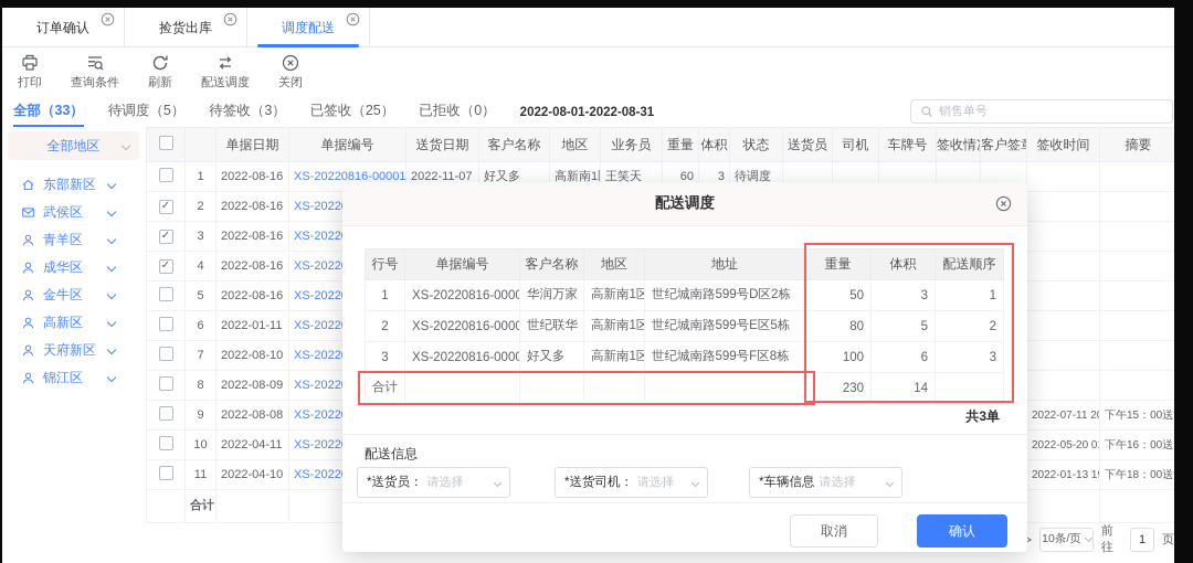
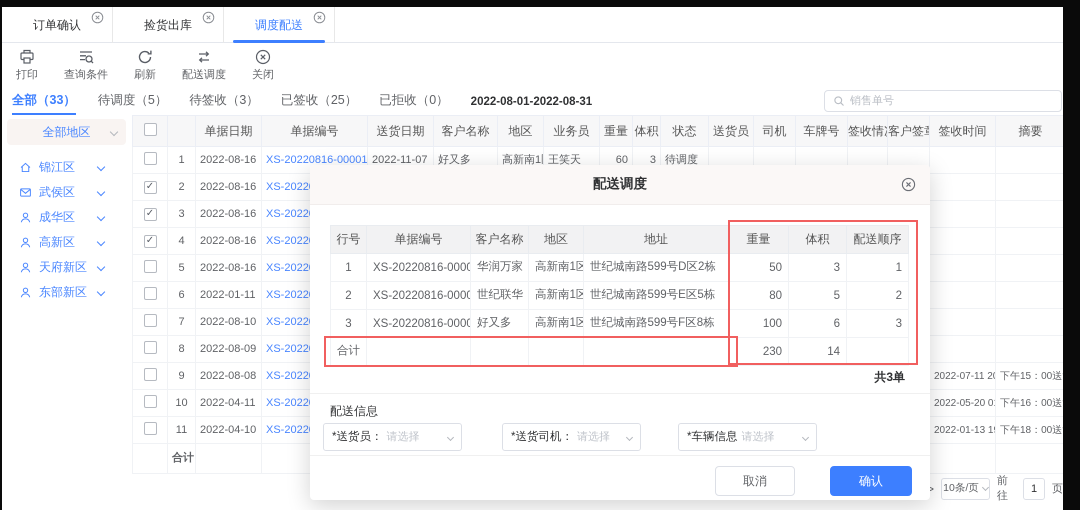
  订单确认
  捡货出库
  调度配送
  打印
  查询条件
  刷新
  配送调度
  关闭
  全部（33）
  待调度（5）
  待签收（3）
  已签收（25）
  已拒收（0）
  2022-08-01-2022-08-31
  销售单号
  全部地区
- 东部新区
+ 锦江区
  武侯区
- 青羊区
  成华区
- 金牛区
  高新区
  天府新区
- 锦江区
+ 东部新区
  		单据日期	单据编号	送货日期	客户名称	地区	业务员	重量	体积	状态	送货员	司机	车牌号	签收情	客户签	签收时间	摘要
  	1	2022-08-16	XS-20220816-00001	2022-11-07	好又多	高新南1	王笑天	60	3	待调度
  ✓	2	2022-08-16	XS-2022
  ✓	3	2022-08-16	XS-2022
  ✓	4	2022-08-16	XS-2022
  	5	2022-08-16	XS-2022
  	6	2022-01-11	XS-2022
  	7	2022-08-10	XS-2022
  	8	2022-08-09	XS-2022
  	9	2022-08-08	XS-2022													2022-07-11 2	下午15：00送
  	10	2022-04-11	XS-2022													2022-05-20 0	下午16：00送
  	11	2022-04-10	XS-2022													2022-01-13 1	下午18：00送
  	合计
  >
  10条/页
  前往
  1
  页
  配送调度
  行号	单据编号	客户名称	地区	地址	重量	体积	配送顺序
  1	XS-20220816-0000	华润万家	高新南1区	世纪城南路599号D区2栋	50	3	1
  2	XS-20220816-0000	世纪联华	高新南1区	世纪城南路599号E区5栋	80	5	2
  3	XS-20220816-0000	好又多	高新南1区	世纪城南路599号F区8栋	100	6	3
  合计					230	14
  共3单
  配送信息
  *送货员：
  请选择
  *送货司机：
  请选择
  *车辆信息
  请选择
  取消
  确认
